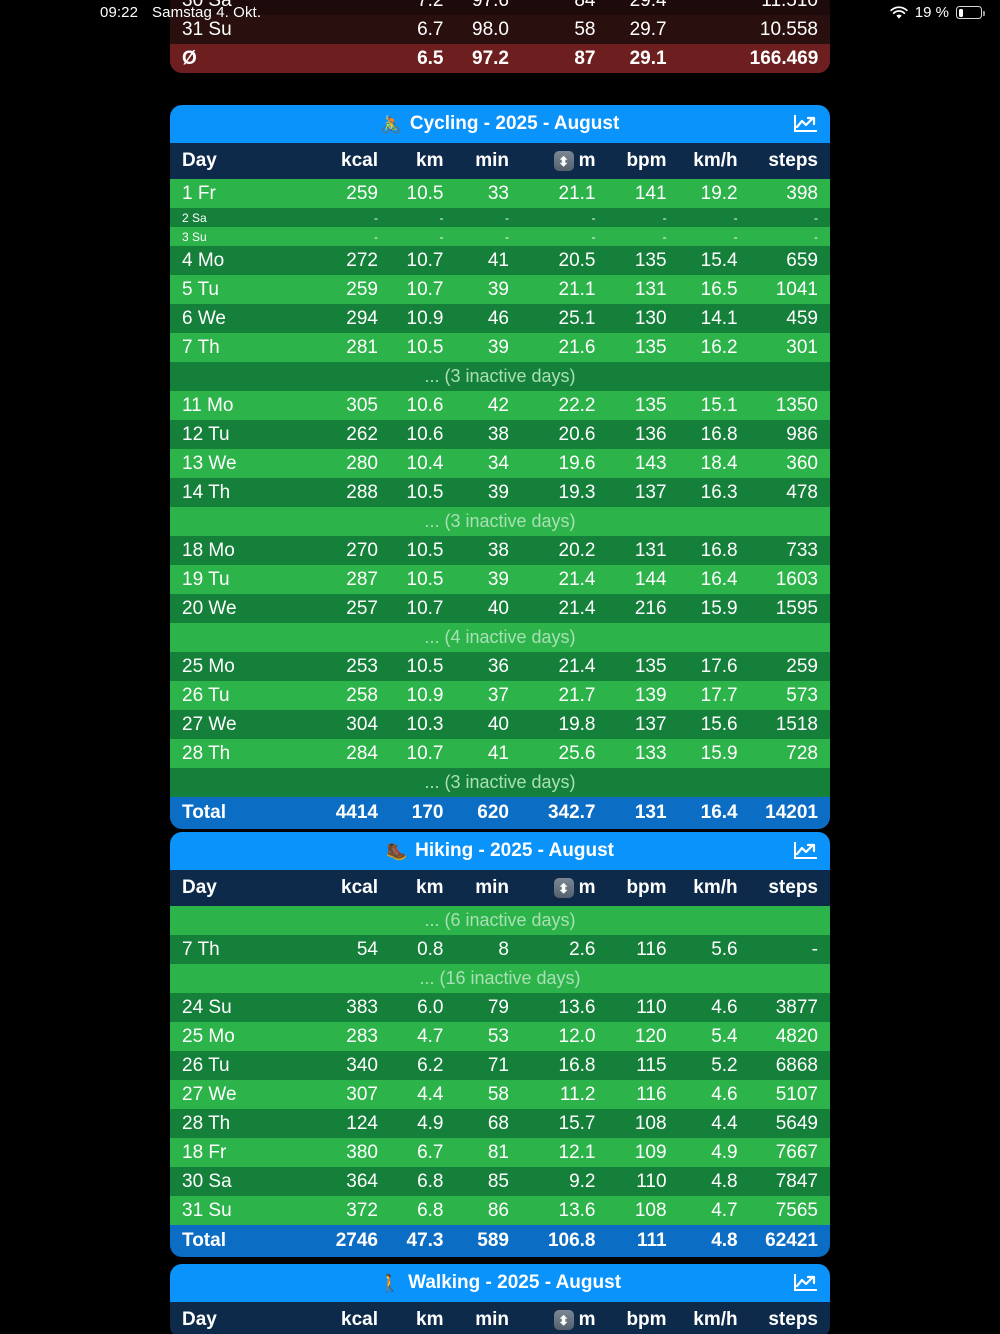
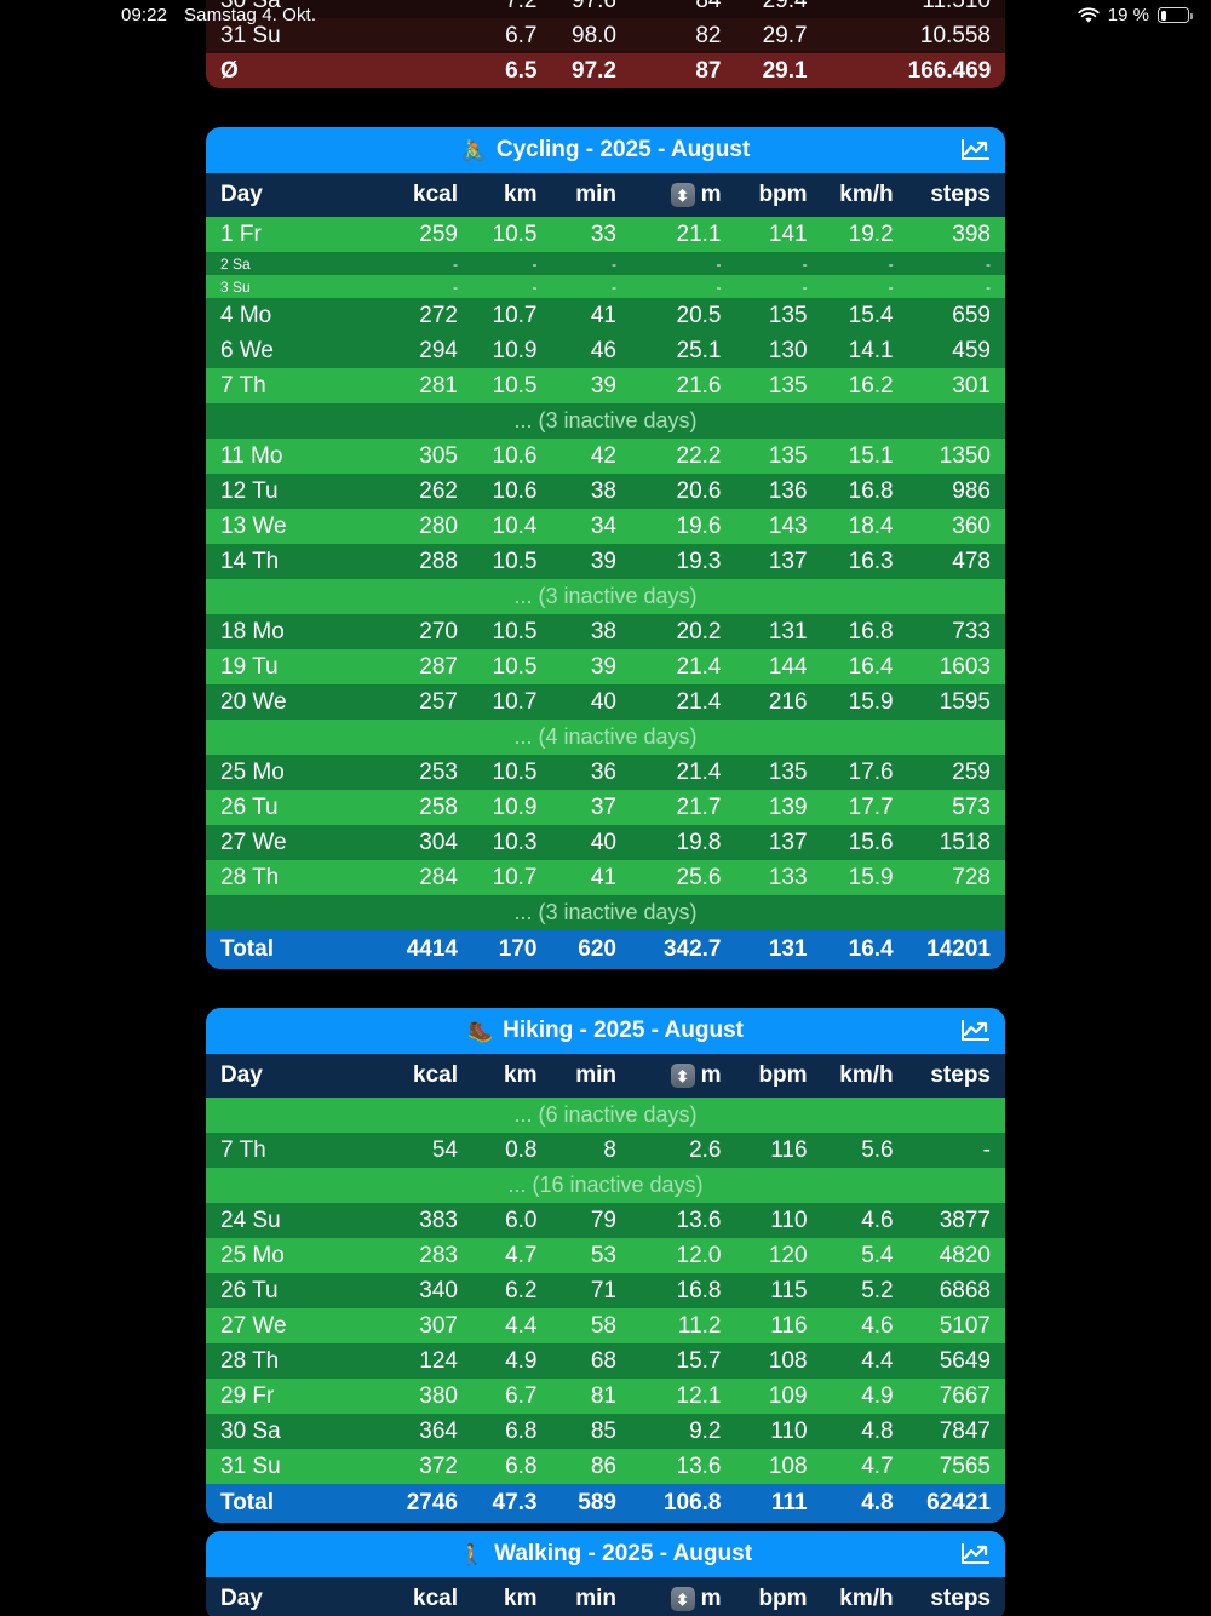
  09:22
  Samstag 4. Okt.
  19 %
  30 Sa		7.2	97.6	84	29.4		11.510
- 31 Su		6.7	98.0	58	29.7		10.558
+ 31 Su		6.7	98.0	82	29.7		10.558
  Ø		6.5	97.2	87	29.1		166.469
  🚴
  Cycling - 2025 - August
  Day	kcal	km	min	⬍ m	bpm	km/h	steps
  1 Fr	259	10.5	33	21.1	141	19.2	398
  2 Sa	-	-	-	-	-	-	-
  3 Su	-	-	-	-	-	-	-
  4 Mo	272	10.7	41	20.5	135	15.4	659
- 5 Tu	259	10.7	39	21.1	131	16.5	1041
  6 We	294	10.9	46	25.1	130	14.1	459
  7 Th	281	10.5	39	21.6	135	16.2	301
  ... (3 inactive days)
  11 Mo	305	10.6	42	22.2	135	15.1	1350
  12 Tu	262	10.6	38	20.6	136	16.8	986
  13 We	280	10.4	34	19.6	143	18.4	360
  14 Th	288	10.5	39	19.3	137	16.3	478
  ... (3 inactive days)
  18 Mo	270	10.5	38	20.2	131	16.8	733
  19 Tu	287	10.5	39	21.4	144	16.4	1603
  20 We	257	10.7	40	21.4	216	15.9	1595
  ... (4 inactive days)
  25 Mo	253	10.5	36	21.4	135	17.6	259
  26 Tu	258	10.9	37	21.7	139	17.7	573
  27 We	304	10.3	40	19.8	137	15.6	1518
  28 Th	284	10.7	41	25.6	133	15.9	728
  ... (3 inactive days)
  Total	4414	170	620	342.7	131	16.4	14201
  🥾
  Hiking - 2025 - August
  Day	kcal	km	min	⬍ m	bpm	km/h	steps
  ... (6 inactive days)
  7 Th	54	0.8	8	2.6	116	5.6	-
  ... (16 inactive days)
  24 Su	383	6.0	79	13.6	110	4.6	3877
  25 Mo	283	4.7	53	12.0	120	5.4	4820
  26 Tu	340	6.2	71	16.8	115	5.2	6868
  27 We	307	4.4	58	11.2	116	4.6	5107
  28 Th	124	4.9	68	15.7	108	4.4	5649
- 18 Fr	380	6.7	81	12.1	109	4.9	7667
+ 29 Fr	380	6.7	81	12.1	109	4.9	7667
  30 Sa	364	6.8	85	9.2	110	4.8	7847
  31 Su	372	6.8	86	13.6	108	4.7	7565
  Total	2746	47.3	589	106.8	111	4.8	62421
  🚶
  Walking - 2025 - August
  Day	kcal	km	min	⬍ m	bpm	km/h	steps
